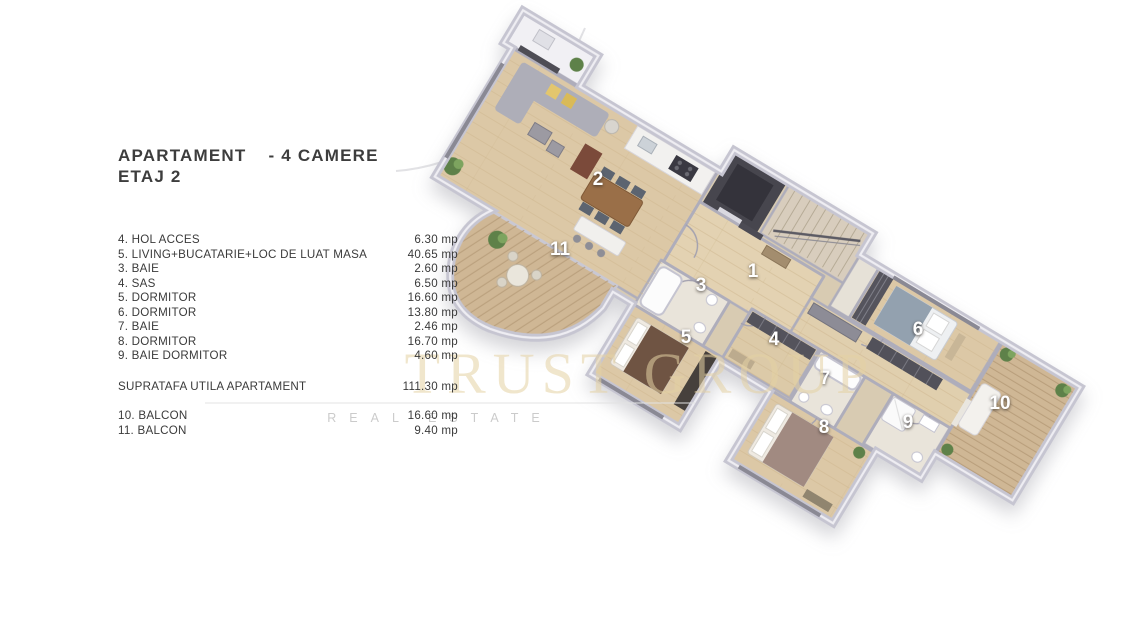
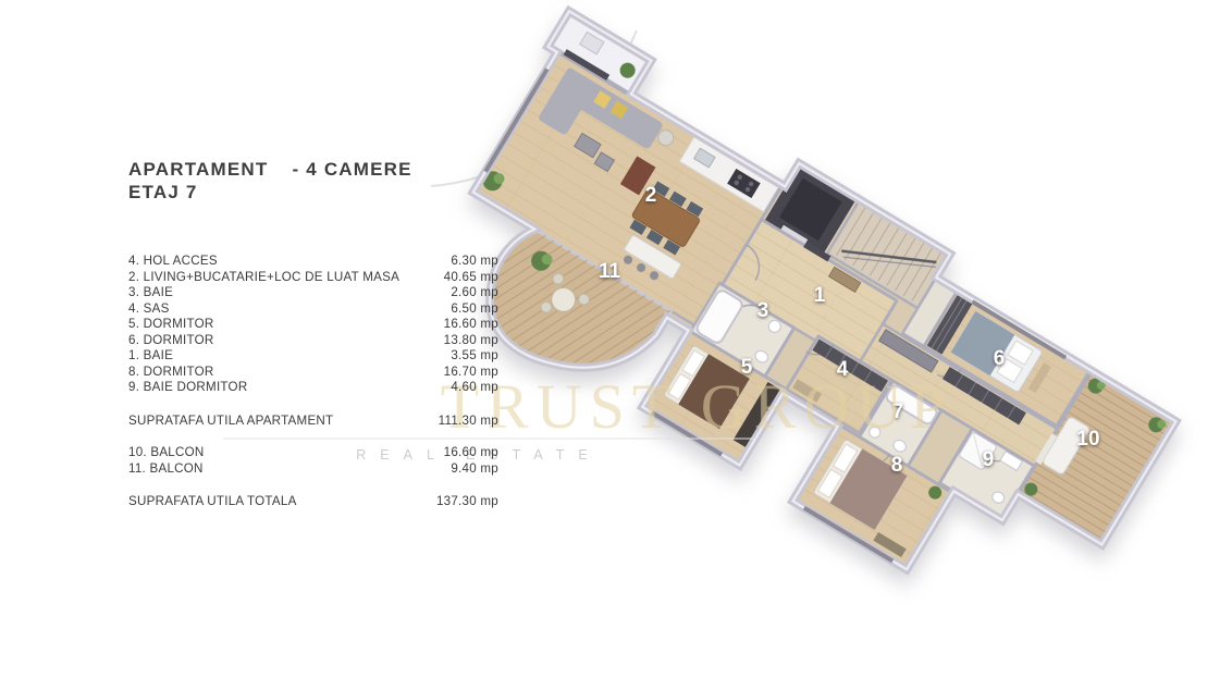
  APARTAMENT
  - 4 CAMERE
- ETAJ 2
+ ETAJ 7
  4. HOL ACCES
  6.30 mp
- 5. LIVING+BUCATARIE+LOC DE LUAT MASA
+ 2. LIVING+BUCATARIE+LOC DE LUAT MASA
  40.65 mp
  3. BAIE
  2.60 mp
  4. SAS
  6.50 mp
  5. DORMITOR
  16.60 mp
  6. DORMITOR
  13.80 mp
- 7. BAIE
+ 1. BAIE
- 2.46 mp
+ 3.55 mp
  8. DORMITOR
  16.70 mp
  9. BAIE DORMITOR
  4.60 mp
  SUPRATAFA UTILA APARTAMENT
  111.30 mp
  10. BALCON
  16.60 mp
  11. BALCON
  9.40 mp
+ SUPRAFATA UTILA TOTALA
+ 137.30 mp
  1
  2
  3
  4
  5
  6
  7
  8
  9
  10
  11
  TRUST GROUP
  REAL ESTATE
